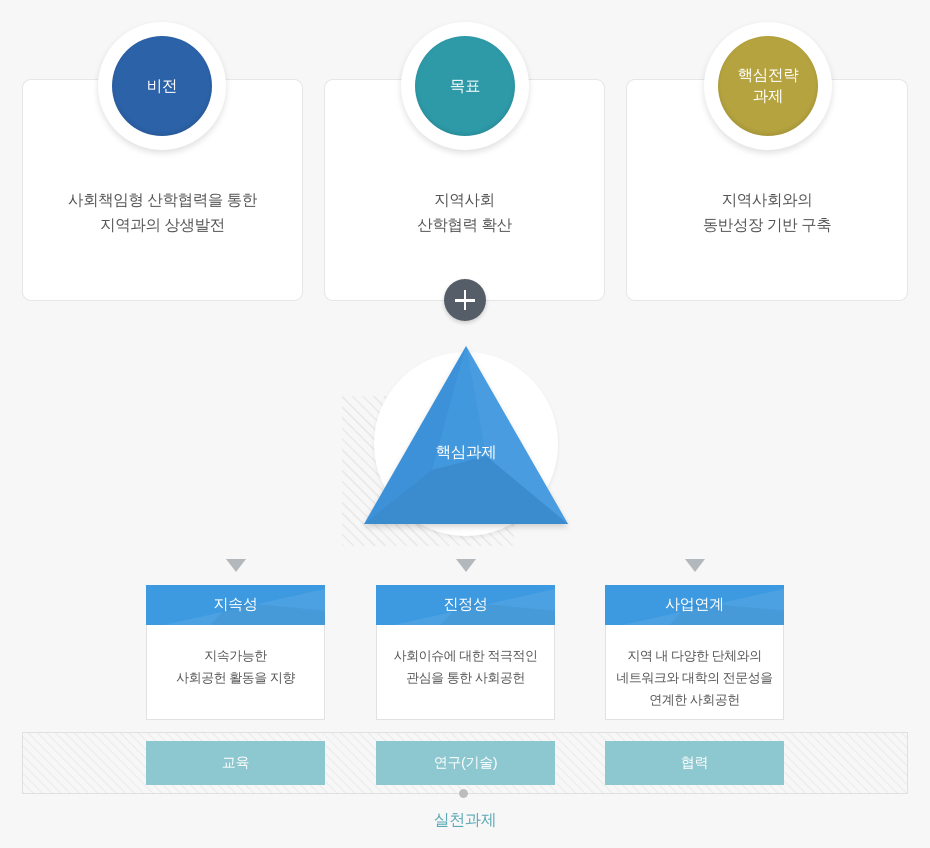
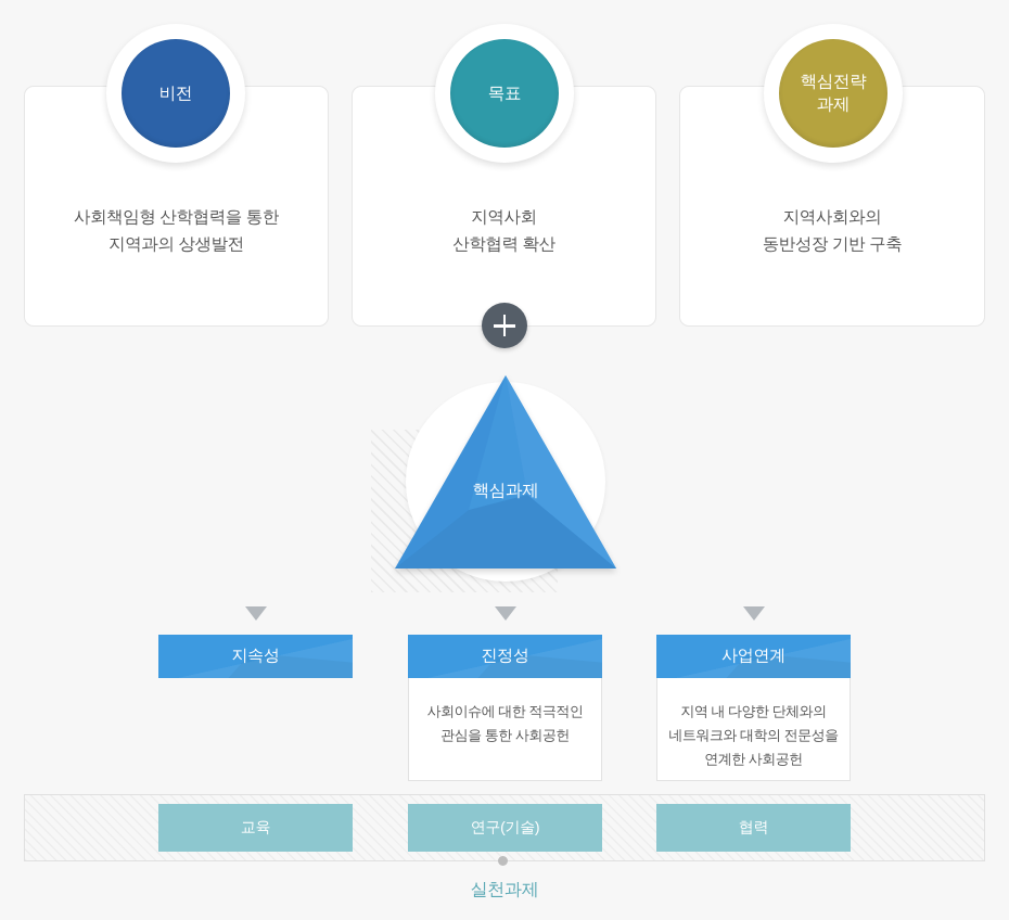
  사회책임형 산학협력을 통한
  지역과의 상생발전
  지역사회
  산학협력 확산
  지역사회와의
  동반성장 기반 구축
  비전
  목표
  핵심전략
  과제
  핵심과제
  지속성
- 지속가능한
- 사회공헌 활동을 지향
  진정성
  사회이슈에 대한 적극적인
  관심을 통한 사회공헌
  사업연계
  지역 내 다양한 단체와의
  네트워크와 대학의 전문성을
  연계한 사회공헌
  교육
  연구(기술)
  협력
  실천과제
